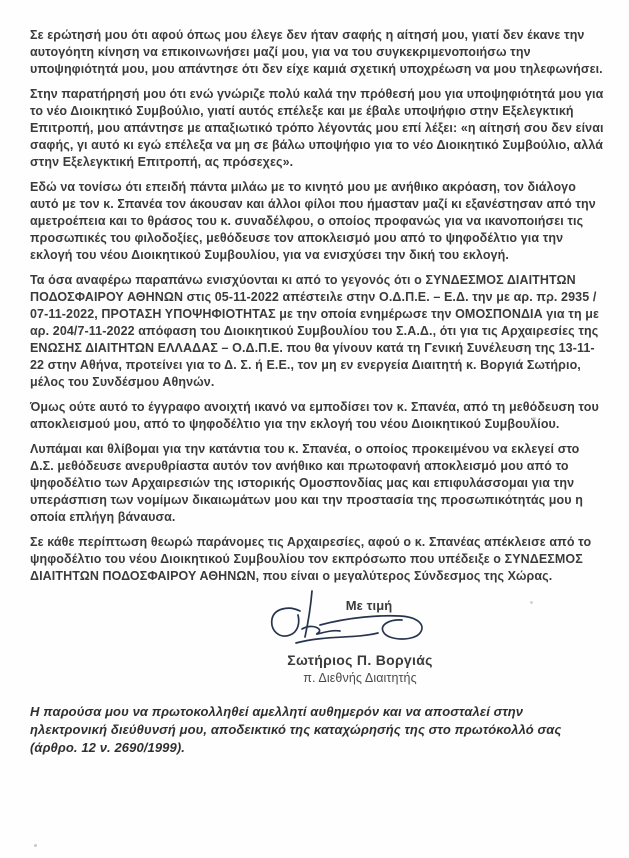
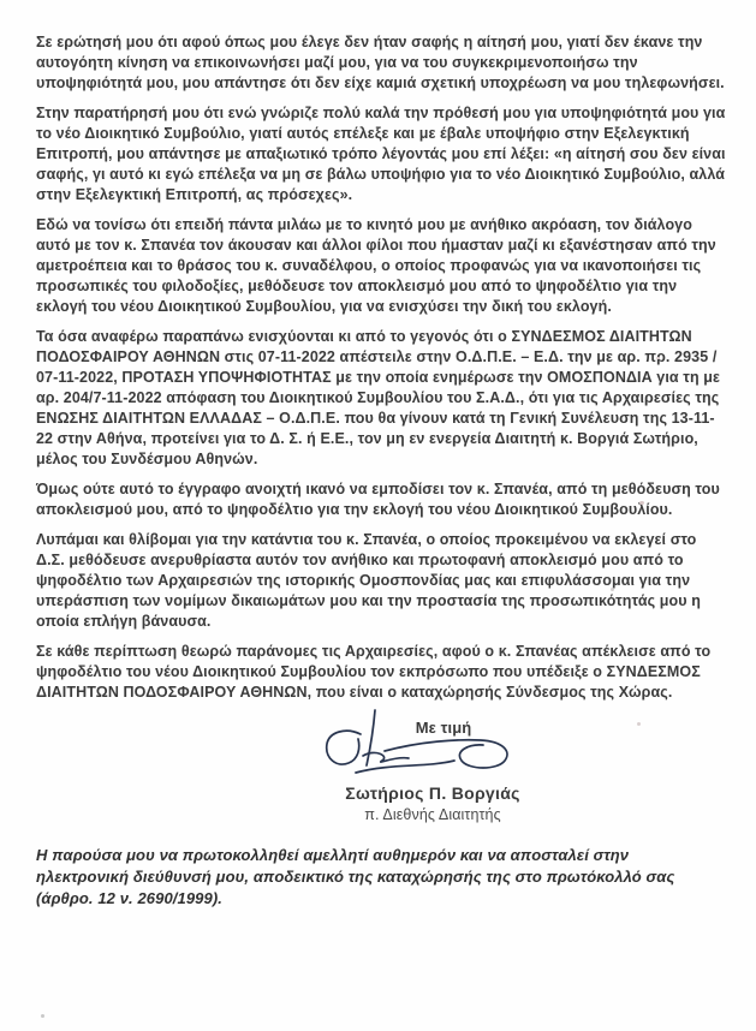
  Σε ερώτησή μου ότι αφού όπως μου έλεγε δεν ήταν σαφής η αίτησή μου, γιατί δεν έκανε την αυτογόητη κίνηση να επικοινωνήσει μαζί μου, για να του συγκεκριμενοποιήσω την υποψηφιότητά μου, μου απάντησε ότι δεν είχε καμιά σχετική υποχρέωση να μου τηλεφωνήσει.
  Στην παρατήρησή μου ότι ενώ γνώριζε πολύ καλά την πρόθεσή μου για υποψηφιότητά μου για το νέο Διοικητικό Συμβούλιο, γιατί αυτός επέλεξε και με έβαλε υποψήφιο στην Εξελεγκτική Επιτροπή, μου απάντησε με απαξιωτικό τρόπο λέγοντάς μου επί λέξει: «η αίτησή σου δεν είναι σαφής, γι αυτό κι εγώ επέλεξα να μη σε βάλω υποψήφιο για το νέο Διοικητικό Συμβούλιο, αλλά στην Εξελεγκτική Επιτροπή, ας πρόσεχες».
  Εδώ να τονίσω ότι επειδή πάντα μιλάω με το κινητό μου με ανήθικο ακρόαση, τον διάλογο αυτό με τον κ. Σπανέα τον άκουσαν και άλλοι φίλοι που ήμασταν μαζί κι εξανέστησαν από την αμετροέπεια και το θράσος του κ. συναδέλφου, ο οποίος προφανώς για να ικανοποιήσει τις προσωπικές του φιλοδοξίες, μεθόδευσε τον αποκλεισμό μου από το ψηφοδέλτιο για την εκλογή του νέου Διοικητικού Συμβουλίου, για να ενισχύσει την δική του εκλογή.
- Τα όσα αναφέρω παραπάνω ενισχύονται κι από το γεγονός ότι ο ΣΥΝΔΕΣΜΟΣ ΔΙΑΙΤΗΤΩΝ ΠΟΔΟΣΦΑΙΡΟΥ ΑΘΗΝΩΝ στις 05-11-2022 απέστειλε στην Ο.Δ.Π.Ε. – Ε.Δ. την με αρ. πρ. 2935 / 07-11-2022, ΠΡΟΤΑΣΗ ΥΠΟΨΗΦΙΟΤΗΤΑΣ με την οποία ενημέρωσε την ΟΜΟΣΠΟΝΔΙΑ για τη με αρ. 204/7-11-2022 απόφαση του Διοικητικού Συμβουλίου του Σ.Α.Δ., ότι για τις Αρχαιρεσίες της ΕΝΩΣΗΣ ΔΙΑΙΤΗΤΩΝ ΕΛΛΑΔΑΣ – Ο.Δ.Π.Ε. που θα γίνουν κατά τη Γενική Συνέλευση της 13-11-22 στην Αθήνα, προτείνει για το Δ. Σ. ή Ε.Ε., τον μη εν ενεργεία Διαιτητή κ. Βοργιά Σωτήριο, μέλος του Συνδέσμου Αθηνών.
+ Τα όσα αναφέρω παραπάνω ενισχύονται κι από το γεγονός ότι ο ΣΥΝΔΕΣΜΟΣ ΔΙΑΙΤΗΤΩΝ ΠΟΔΟΣΦΑΙΡΟΥ ΑΘΗΝΩΝ στις 07-11-2022 απέστειλε στην Ο.Δ.Π.Ε. – Ε.Δ. την με αρ. πρ. 2935 / 07-11-2022, ΠΡΟΤΑΣΗ ΥΠΟΨΗΦΙΟΤΗΤΑΣ με την οποία ενημέρωσε την ΟΜΟΣΠΟΝΔΙΑ για τη με αρ. 204/7-11-2022 απόφαση του Διοικητικού Συμβουλίου του Σ.Α.Δ., ότι για τις Αρχαιρεσίες της ΕΝΩΣΗΣ ΔΙΑΙΤΗΤΩΝ ΕΛΛΑΔΑΣ – Ο.Δ.Π.Ε. που θα γίνουν κατά τη Γενική Συνέλευση της 13-11-22 στην Αθήνα, προτείνει για το Δ. Σ. ή Ε.Ε., τον μη εν ενεργεία Διαιτητή κ. Βοργιά Σωτήριο, μέλος του Συνδέσμου Αθηνών.
  Όμως ούτε αυτό το έγγραφο ανοιχτή ικανό να εμποδίσει τον κ. Σπανέα, από τη μεθόδευση του αποκλεισμού μου, από το ψηφοδέλτιο για την εκλογή του νέου Διοικητικού Συμβουλίου.
  Λυπάμαι και θλίβομαι για την κατάντια του κ. Σπανέα, ο οποίος προκειμένου να εκλεγεί στο Δ.Σ. μεθόδευσε ανερυθρίαστα αυτόν τον ανήθικο και πρωτοφανή αποκλεισμό μου από το ψηφοδέλτιο των Αρχαιρεσιών της ιστορικής Ομοσπονδίας μας και επιφυλάσσομαι για την υπεράσπιση των νομίμων δικαιωμάτων μου και την προστασία της προσωπικότητάς μου η οποία επλήγη βάναυσα.
- Σε κάθε περίπτωση θεωρώ παράνομες τις Αρχαιρεσίες, αφού ο κ. Σπανέας απέκλεισε από το ψηφοδέλτιο του νέου Διοικητικού Συμβουλίου τον εκπρόσωπο που υπέδειξε ο ΣΥΝΔΕΣΜΟΣ ΔΙΑΙΤΗΤΩΝ ΠΟΔΟΣΦΑΙΡΟΥ ΑΘΗΝΩΝ, που είναι ο μεγαλύτερος Σύνδεσμος της Χώρας.
+ Σε κάθε περίπτωση θεωρώ παράνομες τις Αρχαιρεσίες, αφού ο κ. Σπανέας απέκλεισε από το ψηφοδέλτιο του νέου Διοικητικού Συμβουλίου τον εκπρόσωπο που υπέδειξε ο ΣΥΝΔΕΣΜΟΣ ΔΙΑΙΤΗΤΩΝ ΠΟΔΟΣΦΑΙΡΟΥ ΑΘΗΝΩΝ, που είναι ο καταχώρησής Σύνδεσμος της Χώρας.
  Με τιμή
  Σωτήριος Π. Βοργιάς
  π. Διεθνής Διαιτητής
  Η παρούσα μου να πρωτοκολληθεί αμελλητί αυθημερόν και να αποσταλεί στην ηλεκτρονική διεύθυνσή μου, αποδεικτικό της καταχώρησής της στο πρωτόκολλό σας (άρθρο. 12 ν. 2690/1999).
